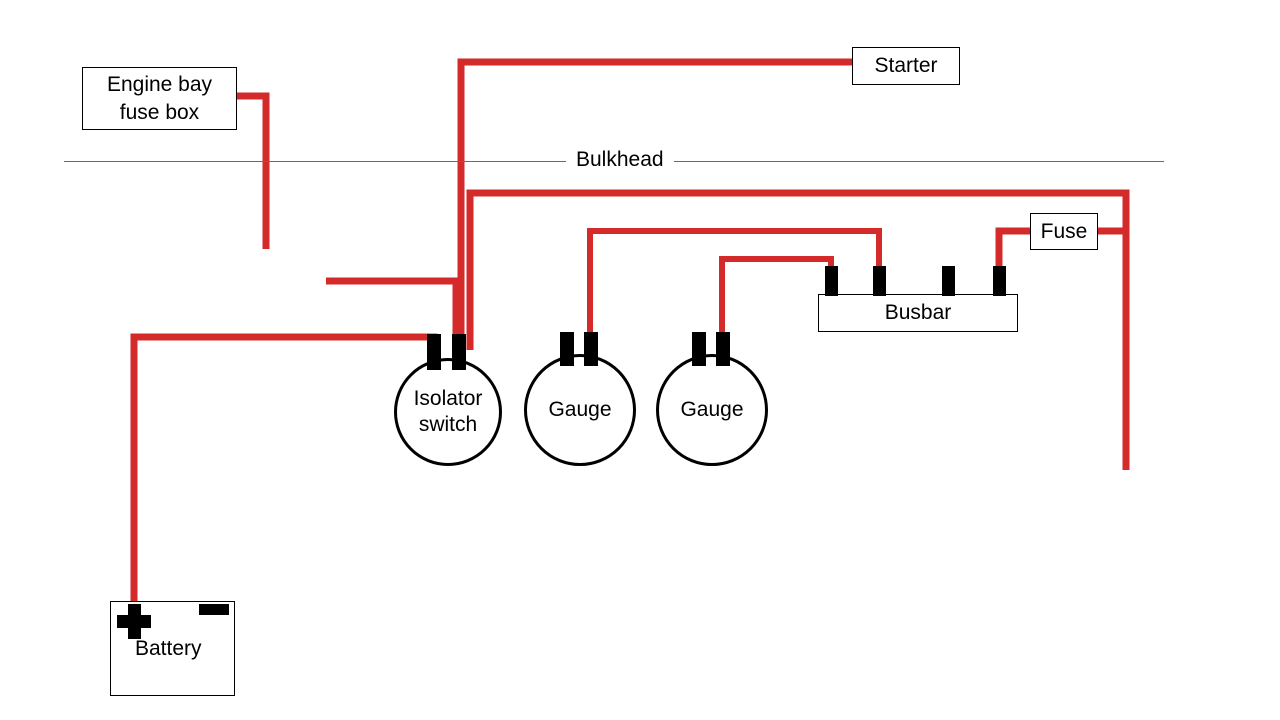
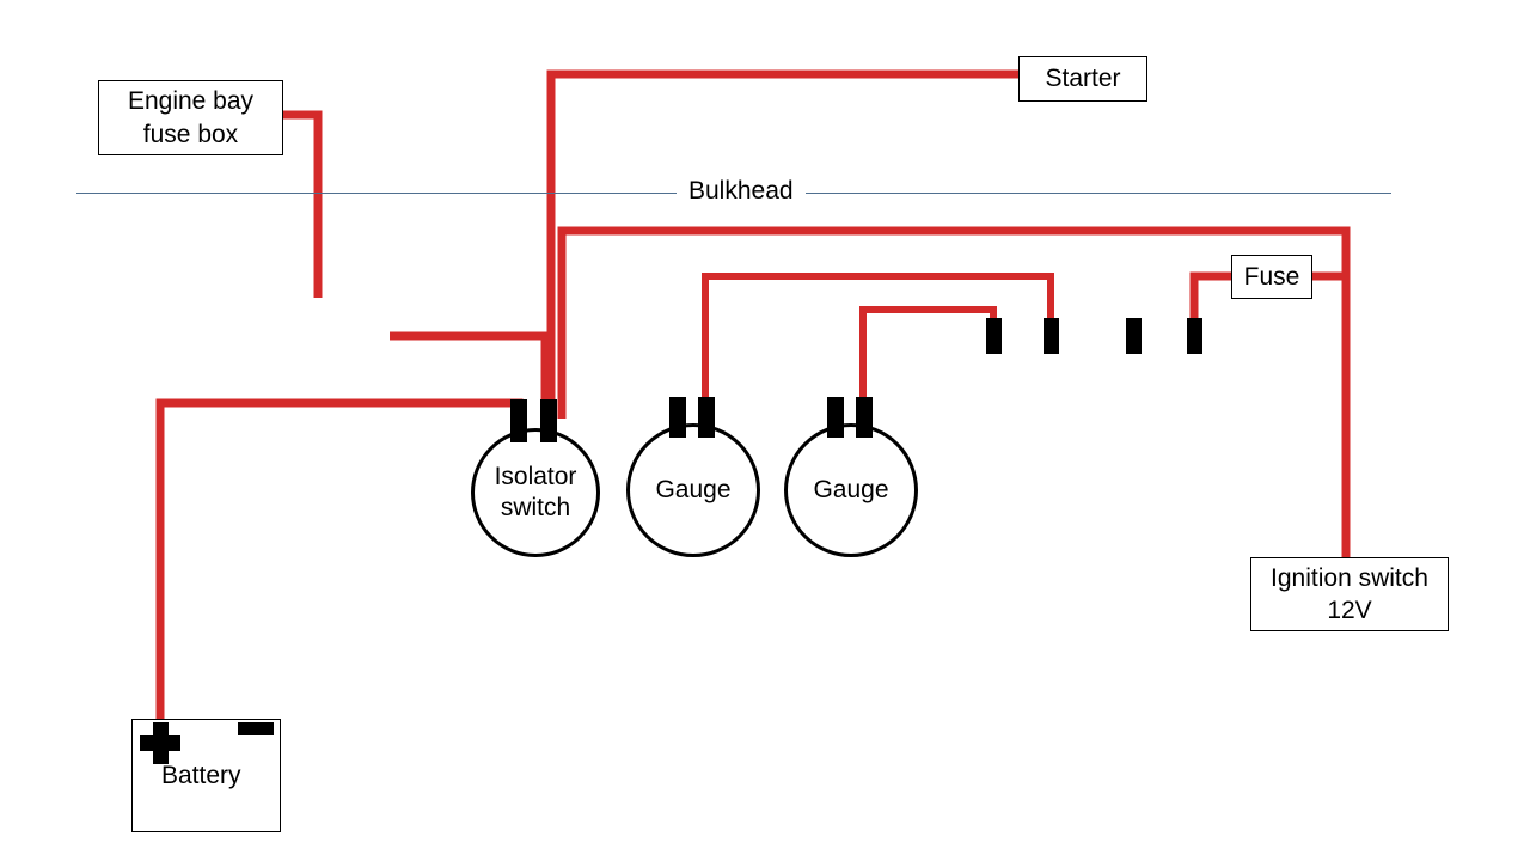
  Bulkhead
  Engine bay
  fuse box
  Starter
- Busbar
  Fuse
+ Ignition switch
+ 12V
  Battery
  Isolator
  switch
  Gauge
  Gauge
